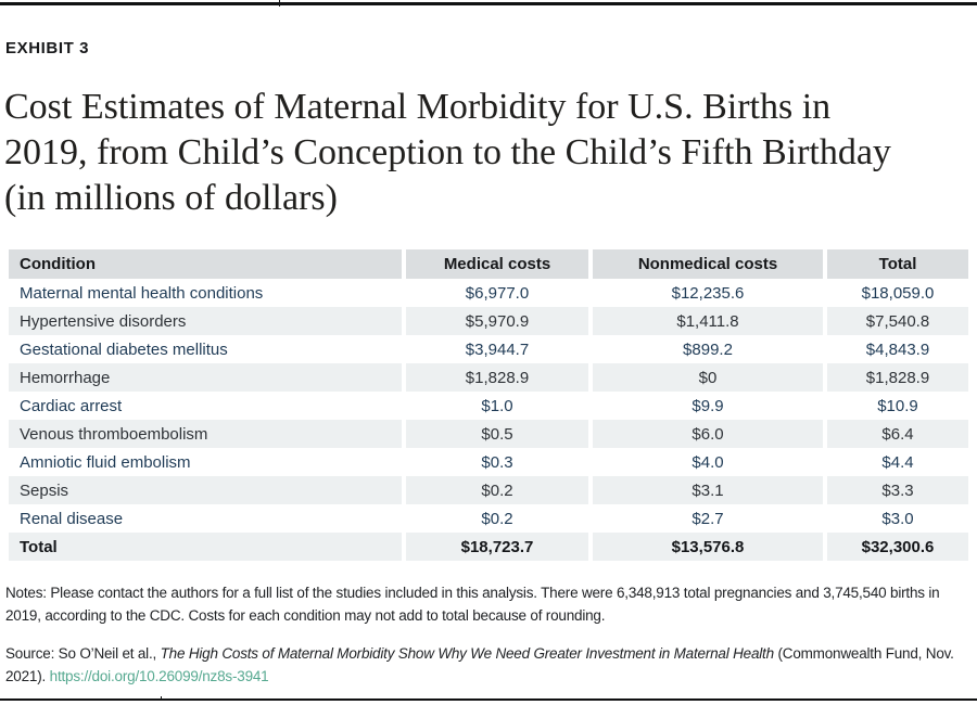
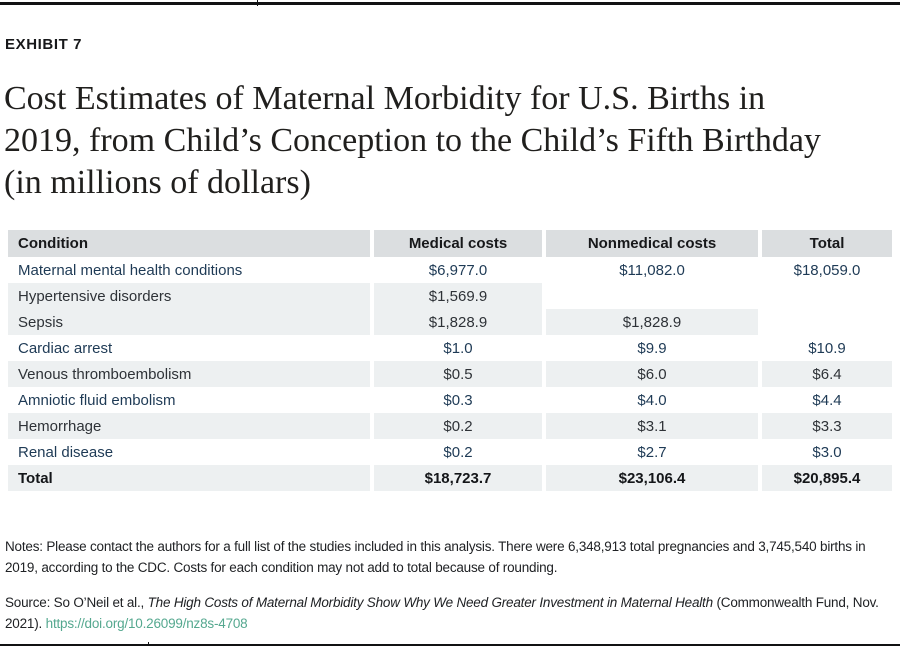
- EXHIBIT 3
+ EXHIBIT 7
  Cost Estimates of Maternal Morbidity for U.S. Births in
  2019, from Child’s Conception to the Child’s Fifth Birthday
  (in millions of dollars)
  Condition
  Medical costs
  Nonmedical costs
  Total
  Maternal mental health conditions
  $6,977.0
- $12,235.6
+ $11,082.0
  $18,059.0
  Hypertensive disorders
- $5,970.9
- $1,411.8
+ $1,569.9
- $7,540.8
- Gestational diabetes mellitus
- $3,944.7
- $899.2
- $4,843.9
- Hemorrhage
+ Sepsis
  $1,828.9
- $0
  $1,828.9
  Cardiac arrest
  $1.0
  $9.9
  $10.9
  Venous thromboembolism
  $0.5
  $6.0
  $6.4
  Amniotic fluid embolism
  $0.3
  $4.0
  $4.4
- Sepsis
+ Hemorrhage
  $0.2
  $3.1
  $3.3
  Renal disease
  $0.2
  $2.7
  $3.0
  Total
  $18,723.7
- $13,576.8
+ $23,106.4
- $32,300.6
+ $20,895.4
  Notes: Please contact the authors for a full list of the studies included in this analysis. There were 6,348,913 total pregnancies and 3,745,540 births in 2019, according to the CDC. Costs for each condition may not add to total because of rounding.
- Source: So O’Neil et al., The High Costs of Maternal Morbidity Show Why We Need Greater Investment in Maternal Health (Commonwealth Fund, Nov. 2021). https://doi.org/10.26099/nz8s-3941
+ Source: So O’Neil et al., The High Costs of Maternal Morbidity Show Why We Need Greater Investment in Maternal Health (Commonwealth Fund, Nov. 2021). https://doi.org/10.26099/nz8s-4708
